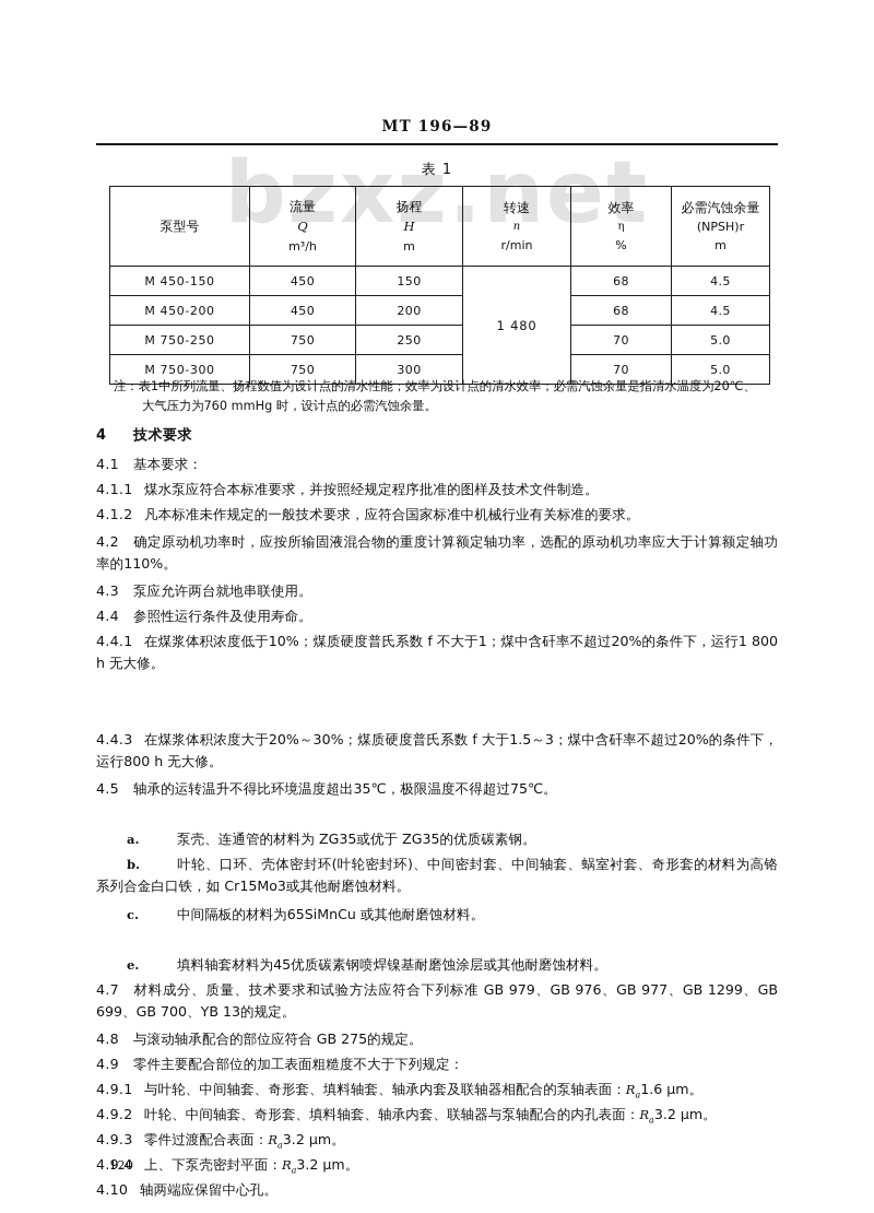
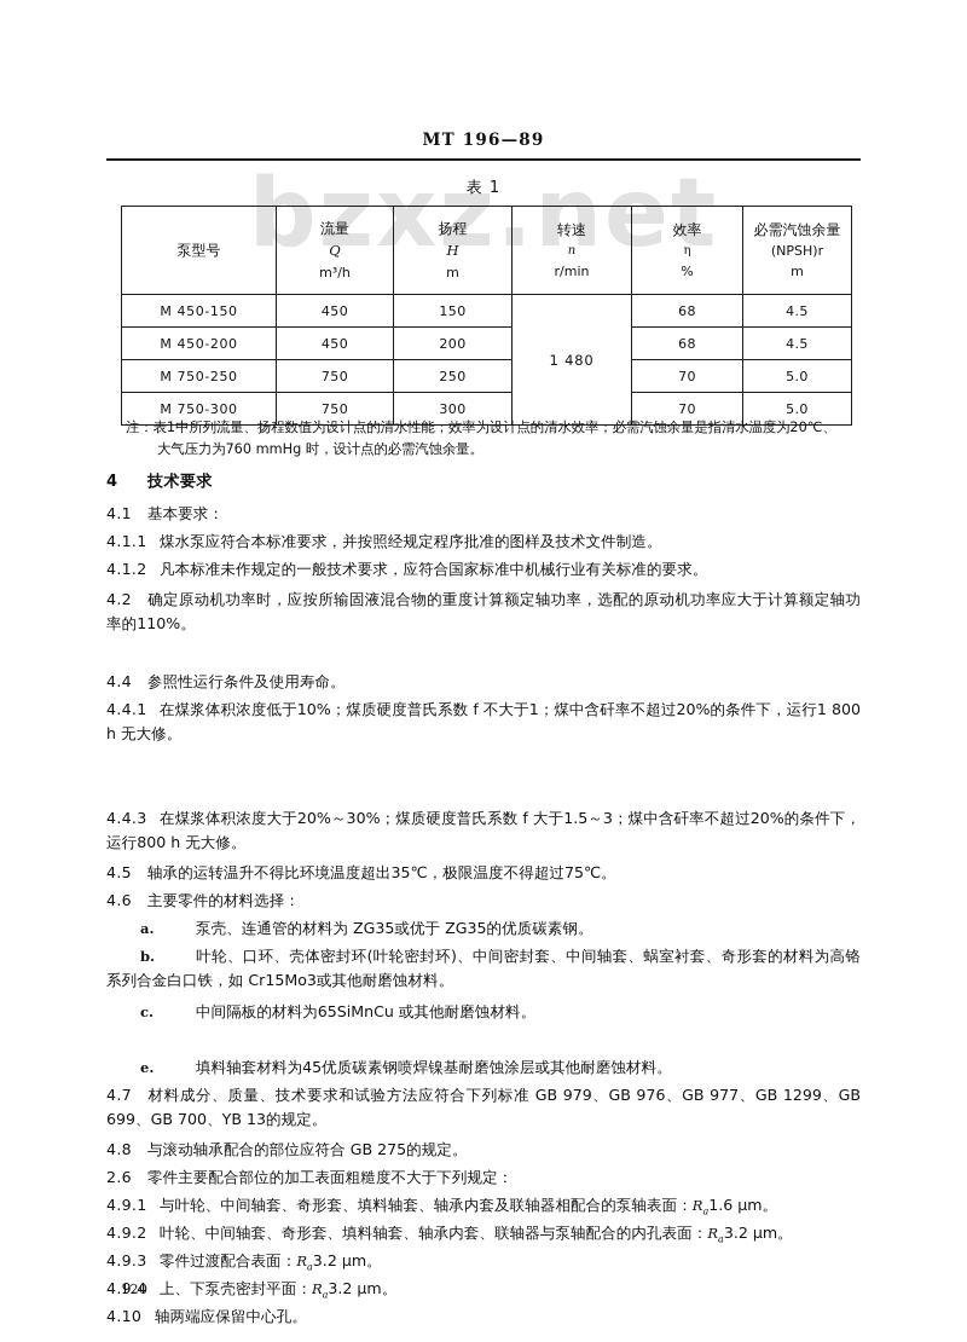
  bzxz.net
  MT 196—89
  表 1
  泵型号	流量 Q m³/h	扬程 H m	转速 n r/min	效率 η %	必需汽蚀余量 (NPSH)r m
  M 450-150	450	150	1 480	68	4.5
  M 450-200	450	200	68	4.5
  M 750-250	750	250	70	5.0
  M 750-300	750	300	70	5.0
  注：表1中所列流量、扬程数值为设计点的清水性能；效率为设计点的清水效率；必需汽蚀余量是指清水温度为20℃、
  大气压力为760 mmHg 时，设计点的必需汽蚀余量。
  4 技术要求
  4.1 基本要求：
  4.1.1 煤水泵应符合本标准要求，并按照经规定程序批准的图样及技术文件制造。
  4.1.2 凡本标准未作规定的一般技术要求，应符合国家标准中机械行业有关标准的要求。
  4.2 确定原动机功率时，应按所输固液混合物的重度计算额定轴功率，选配的原动机功率应大于计算额定轴功率的110%。
- 4.3 泵应允许两台就地串联使用。
  4.4 参照性运行条件及使用寿命。
  4.4.1 在煤浆体积浓度低于10%；煤质硬度普氏系数 f 不大于1；煤中含矸率不超过20%的条件下，运行1 800 h 无大修。
  4.4.3 在煤浆体积浓度大于20%～30%；煤质硬度普氏系数 f 大于1.5～3；煤中含矸率不超过20%的条件下，运行800 h 无大修。
  4.5 轴承的运转温升不得比环境温度超出35℃，极限温度不得超过75℃。
+ 4.6 主要零件的材料选择：
  a. 泵壳、连通管的材料为 ZG35或优于 ZG35的优质碳素钢。
  b. 叶轮、口环、壳体密封环(叶轮密封环)、中间密封套、中间轴套、蜗室衬套、奇形套的材料为高铬系列合金白口铁，如 Cr15Mo3或其他耐磨蚀材料。
  c. 中间隔板的材料为65SiMnCu 或其他耐磨蚀材料。
  e. 填料轴套材料为45优质碳素钢喷焊镍基耐磨蚀涂层或其他耐磨蚀材料。
  4.7 材料成分、质量、技术要求和试验方法应符合下列标准 GB 979、GB 976、GB 977、GB 1299、GB 699、GB 700、YB 13的规定。
  4.8 与滚动轴承配合的部位应符合 GB 275的规定。
- 4.9 零件主要配合部位的加工表面粗糙度不大于下列规定：
+ 2.6 零件主要配合部位的加工表面粗糙度不大于下列规定：
  4.9.1 与叶轮、中间轴套、奇形套、填料轴套、轴承内套及联轴器相配合的泵轴表面：Ra1.6 μm。
  4.9.2 叶轮、中间轴套、奇形套、填料轴套、轴承内套、联轴器与泵轴配合的内孔表面：Ra3.2 μm。
  4.9.3 零件过渡配合表面：Ra3.2 μm。
  4.9.4 上、下泵壳密封平面：Ra3.2 μm。
  4.10 轴两端应保留中心孔。
  120
